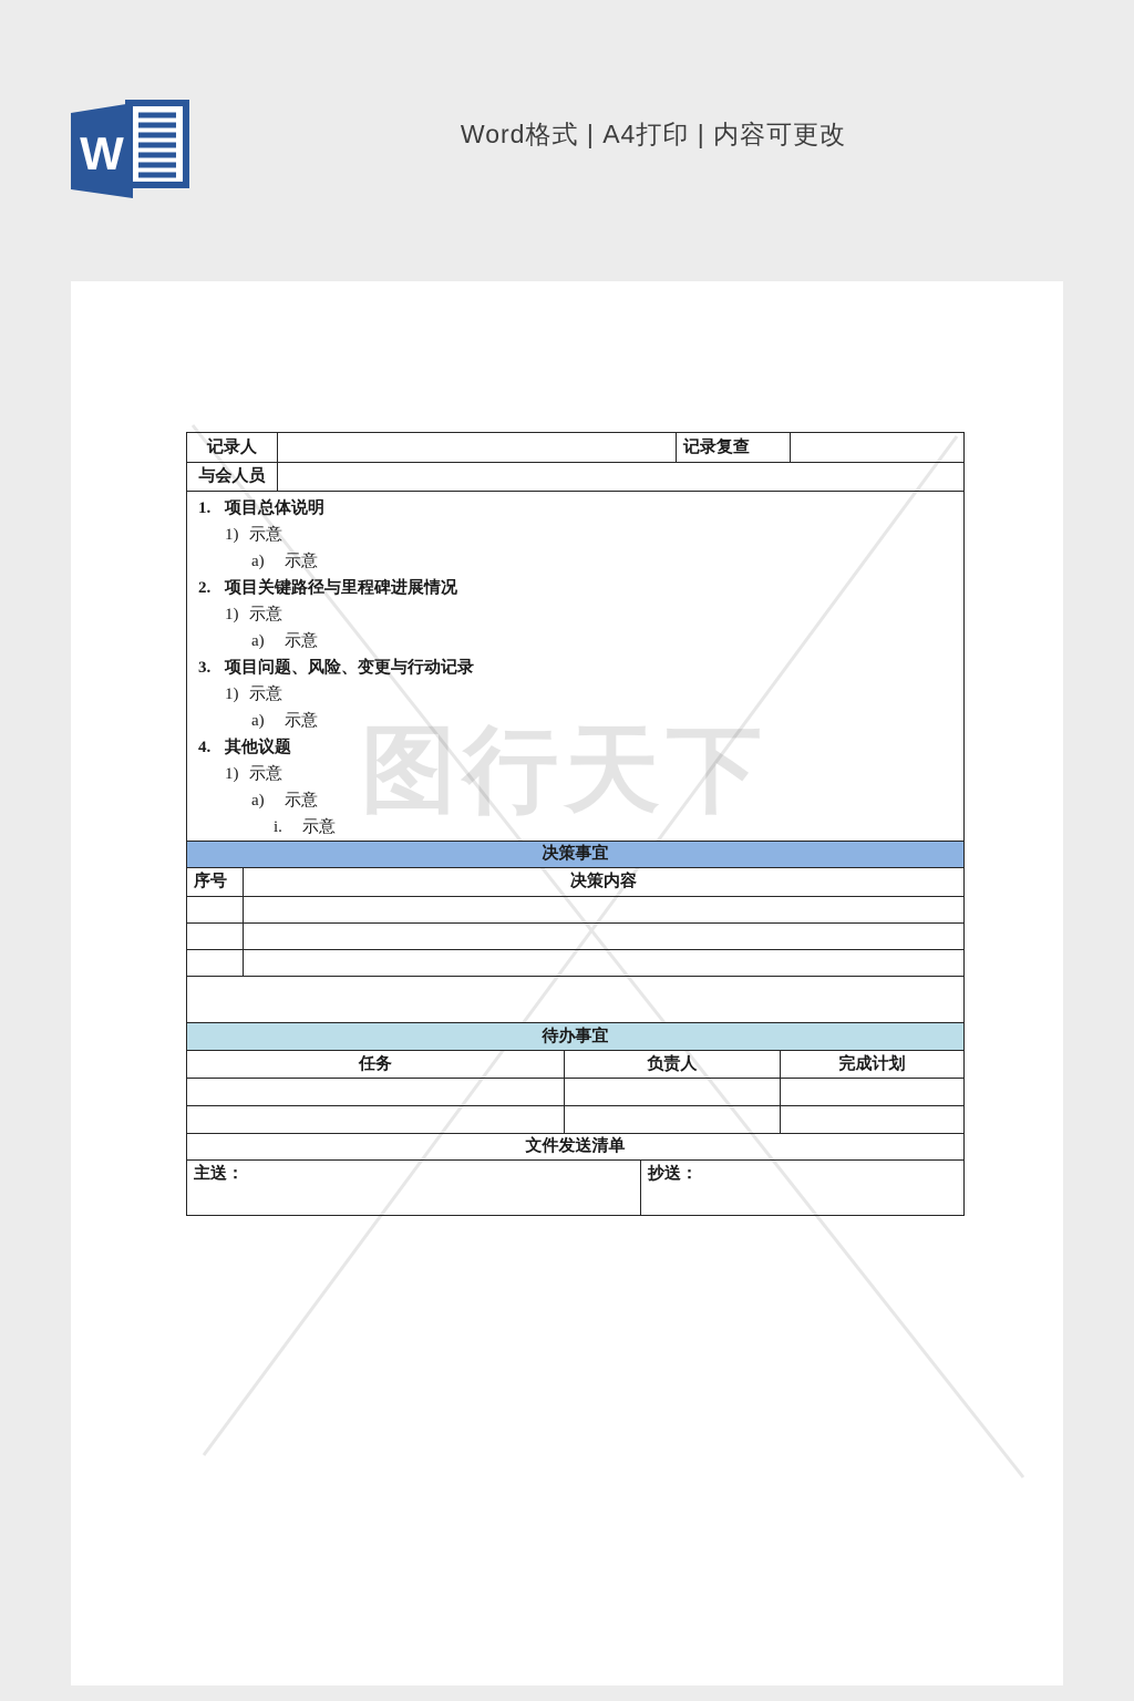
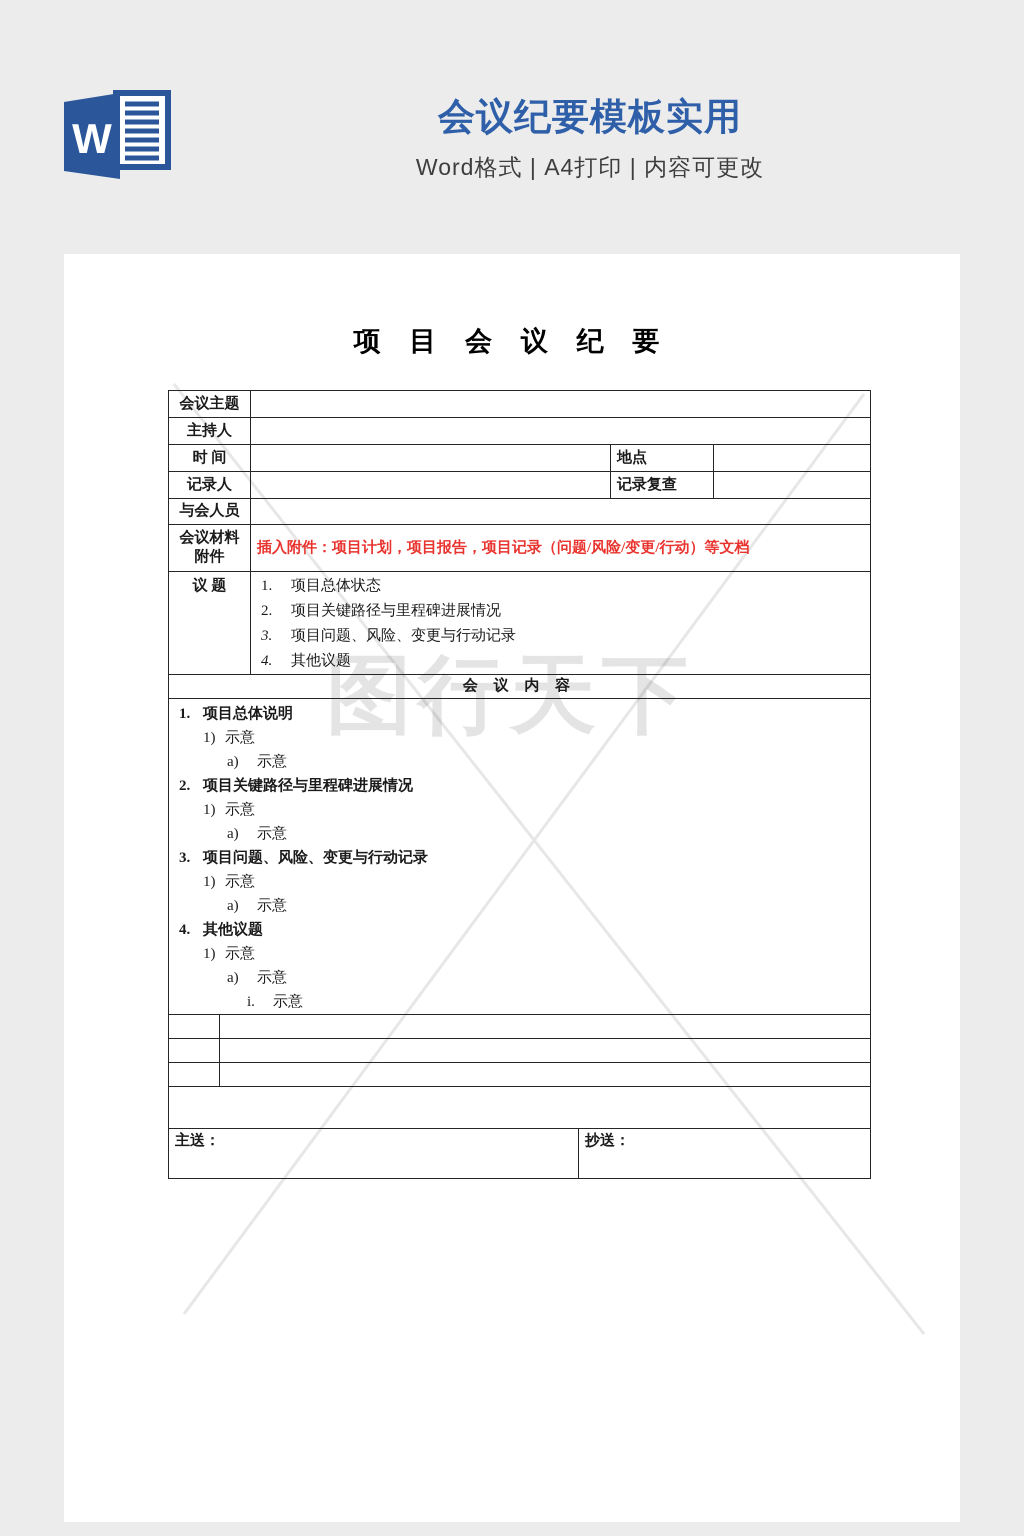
  W
+ 会议纪要模板实用
  Word格式 | A4打印 | 内容可更改
  图行天下
+ 项 目 会 议 纪 要
+ 会议主题
+ 主持人
+ 时 间		地点
  记录人		记录复查
  与会人员
+ 会议材料 附件	插入附件：项目计划，项目报告，项目记录（问题/风险/变更/行动）等文档
+ 议 题	1. 项目总体状态 2. 项目关键路径与里程碑进展情况 3. 项目问题、风险、变更与行动记录 4. 其他议题
+ 会 议 内 容
  1. 项目总体说明 1) 示意 a) 示意 2. 项目关键路径与里程碑进展情况 1) 示意 a) 示意 3. 项目问题、风险、变更与行动记录 1) 示意 a) 示意 4. 其他议题 1) 示意 a) 示意 i. 示意
- 决策事宜
- 序号	决策内容
- 待办事宜
- 任务	负责人	完成计划
- 文件发送清单
  主送：	抄送：
